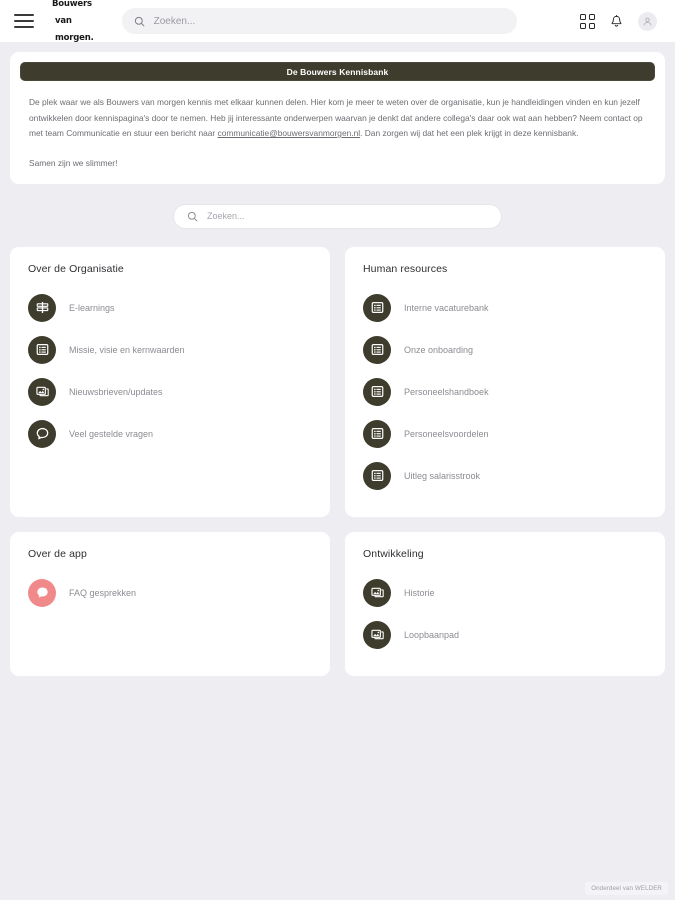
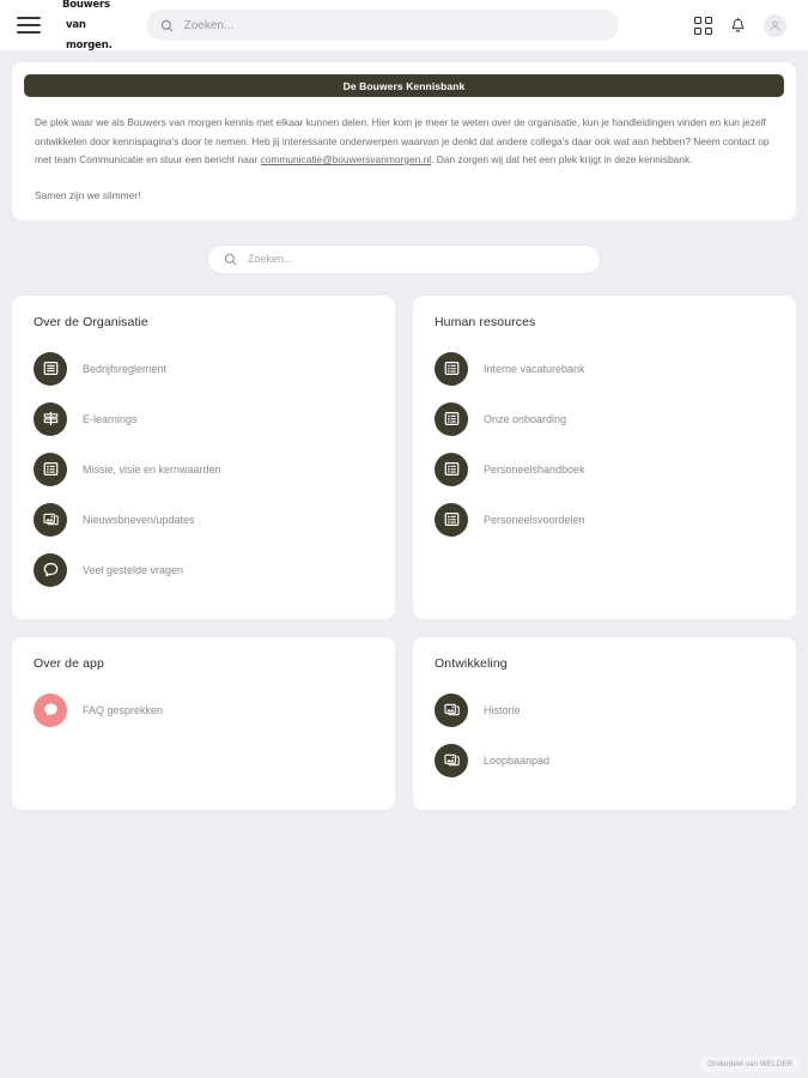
  Bouwers
  van
  morgen.
  Zoeken...
  De Bouwers Kennisbank
  De plek waar we als Bouwers van morgen kennis met elkaar kunnen delen. Hier kom je meer te weten over de organisatie, kun je handleidingen vinden en kun jezelf ontwikkelen door kennispagina's door te nemen. Heb jij interessante onderwerpen waarvan je denkt dat andere collega's daar ook wat aan hebben? Neem contact op met team Communicatie en stuur een bericht naar communicatie@bouwersvanmorgen.nl. Dan zorgen wij dat het een plek krijgt in deze kennisbank.
  Samen zijn we slimmer!
  Zoeken...
  Over de Organisatie
+ Bedrijfsreglement
  E-learnings
  Missie, visie en kernwaarden
  Nieuwsbrieven/updates
  Veel gestelde vragen
  Human resources
  Interne vacaturebank
  Onze onboarding
  Personeelshandboek
  Personeelsvoordelen
- Uitleg salarisstrook
  Over de app
  FAQ gesprekken
  Ontwikkeling
  Historie
  Loopbaanpad
